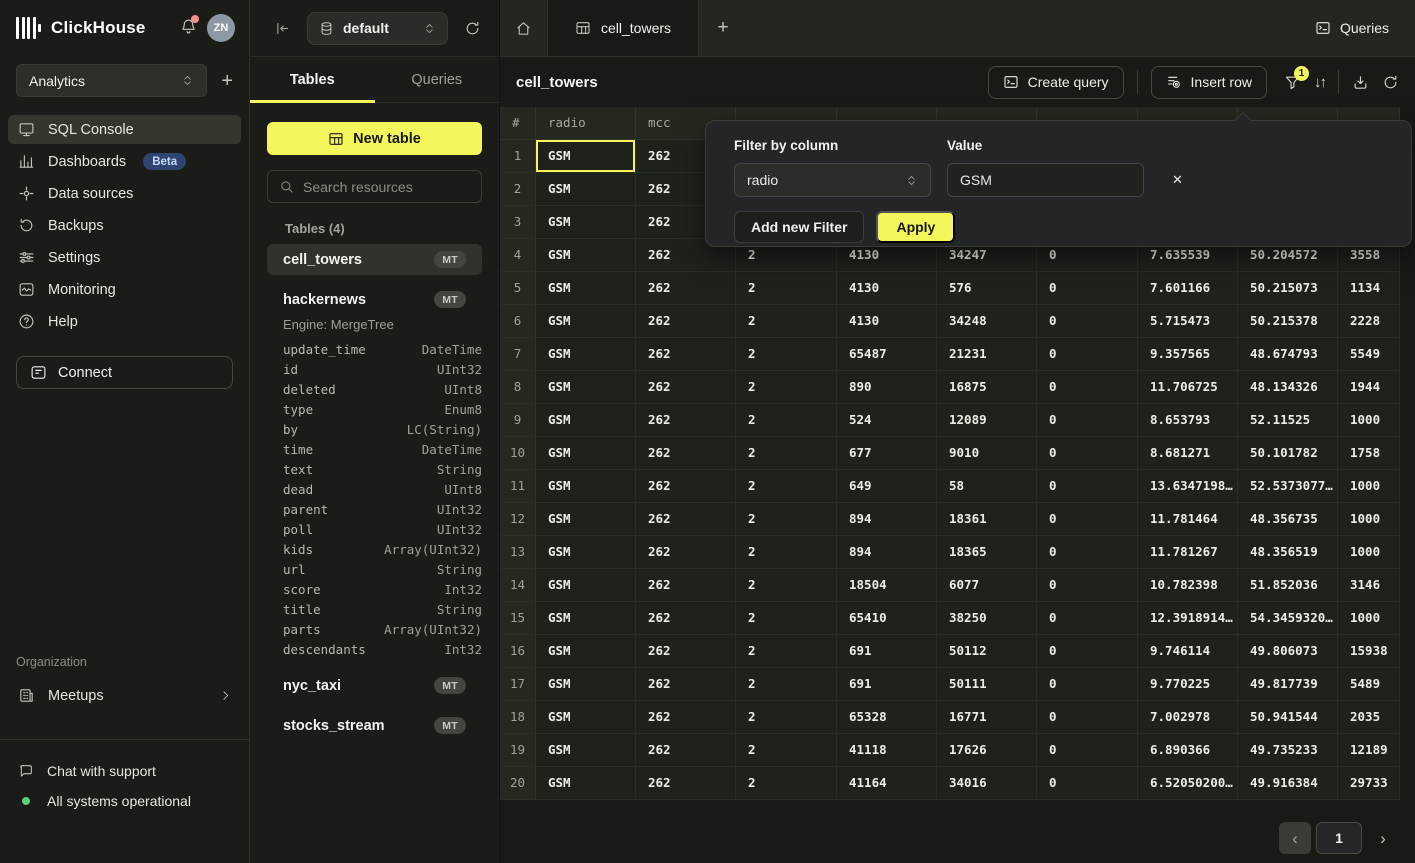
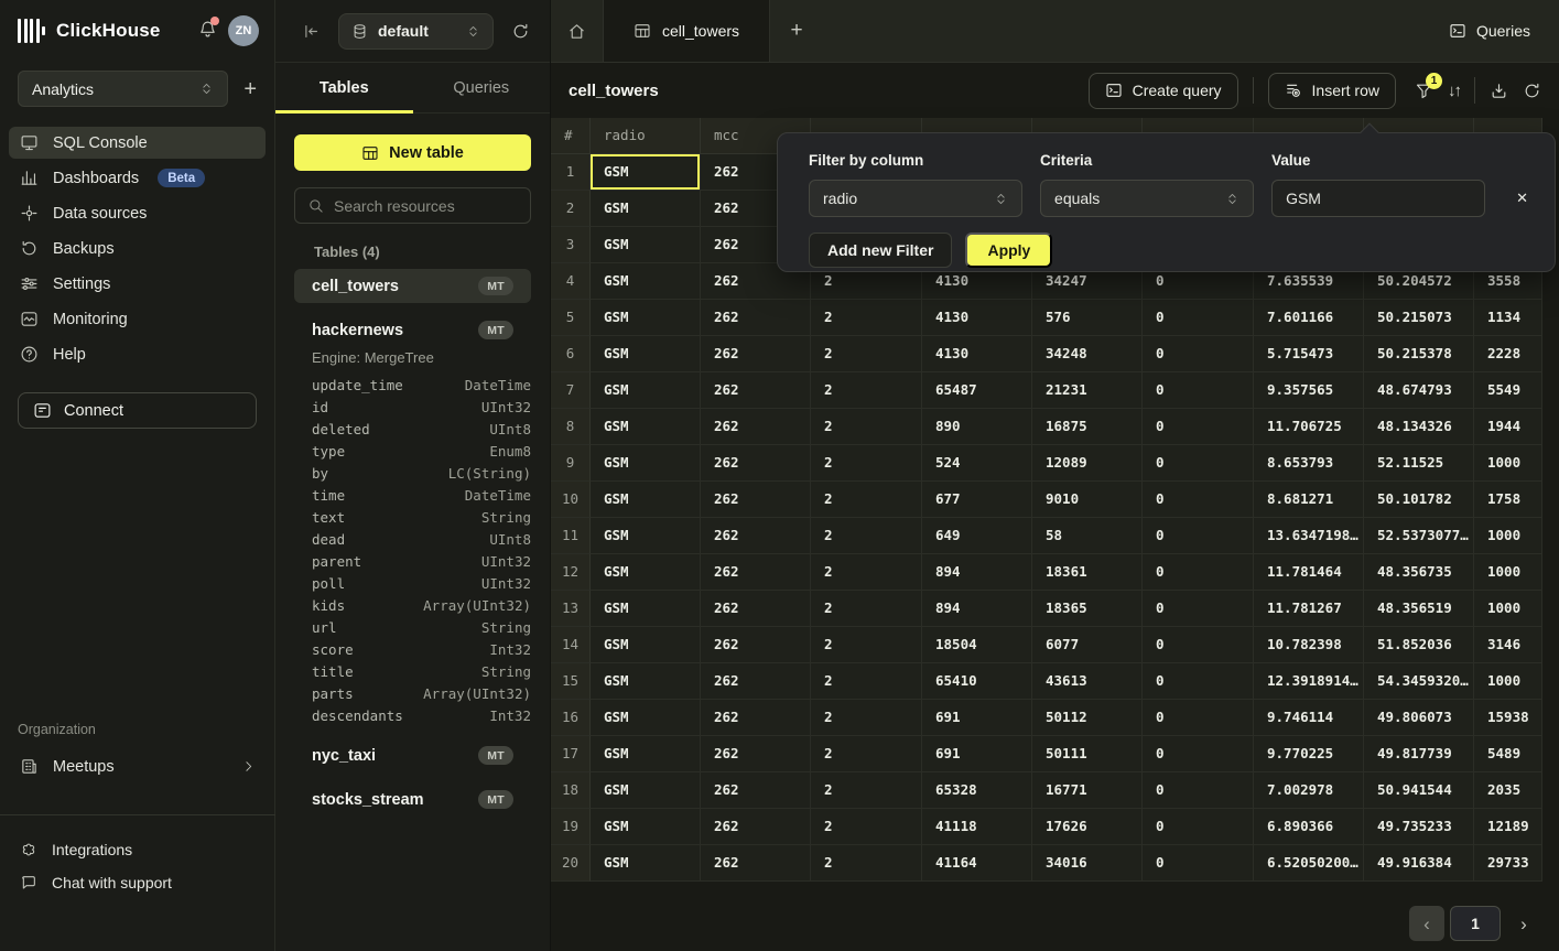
  ClickHouse
  ZN
  Analytics
  +
  SQL Console
  Dashboards
  Beta
  Data sources
  Backups
  Settings
  Monitoring
  Help
  Connect
  Organization
  Meetups
+ Integrations
  Chat with support
- All systems operational
  default
  Tables
  Queries
  New table
  Search resources
  Tables (4)
  cell_towers
  MT
  hackernews
  MT
  Engine: MergeTree
  update_time
  DateTime
  id
  UInt32
  deleted
  UInt8
  type
  Enum8
  by
  LC(String)
  time
  DateTime
  text
  String
  dead
  UInt8
  parent
  UInt32
  poll
  UInt32
  kids
  Array(UInt32)
  url
  String
  score
  Int32
  title
  String
  parts
  Array(UInt32)
  descendants
  Int32
  nyc_taxi
  MT
  stocks_stream
  MT
  cell_towers
  +
  Queries
  cell_towers
  Create query
  Insert row
  1
  ↓↑
  #
  radio
  mcc
  1
  GSM
  262
  2
  GSM
  262
  3
  GSM
  262
  4
  GSM
  262
  2
  4130
  34247
  0
  7.635539
  50.204572
  3558
  5
  GSM
  262
  2
  4130
  576
  0
  7.601166
  50.215073
  1134
  6
  GSM
  262
  2
  4130
  34248
  0
  5.715473
  50.215378
  2228
  7
  GSM
  262
  2
  65487
  21231
  0
  9.357565
  48.674793
  5549
  8
  GSM
  262
  2
  890
  16875
  0
  11.706725
  48.134326
  1944
  9
  GSM
  262
  2
  524
  12089
  0
  8.653793
  52.11525
  1000
  10
  GSM
  262
  2
  677
  9010
  0
  8.681271
  50.101782
  1758
  11
  GSM
  262
  2
  649
  58
  0
  13.6347198…
  52.5373077…
  1000
  12
  GSM
  262
  2
  894
  18361
  0
  11.781464
  48.356735
  1000
  13
  GSM
  262
  2
  894
  18365
  0
  11.781267
  48.356519
  1000
  14
  GSM
  262
  2
  18504
  6077
  0
  10.782398
  51.852036
  3146
  15
  GSM
  262
  2
  65410
- 38250
+ 43613
  0
  12.3918914…
  54.3459320…
  1000
  16
  GSM
  262
  2
  691
  50112
  0
  9.746114
  49.806073
  15938
  17
  GSM
  262
  2
  691
  50111
  0
  9.770225
  49.817739
  5489
  18
  GSM
  262
  2
  65328
  16771
  0
  7.002978
  50.941544
  2035
  19
  GSM
  262
  2
  41118
  17626
  0
  6.890366
  49.735233
  12189
  20
  GSM
  262
  2
  41164
  34016
  0
  6.52050200…
  49.916384
  29733
  Filter by column
  radio
+ Criteria
+ equals
  Value
  GSM
  ✕
  Add new Filter
  Apply
  ‹
  1
  ›
